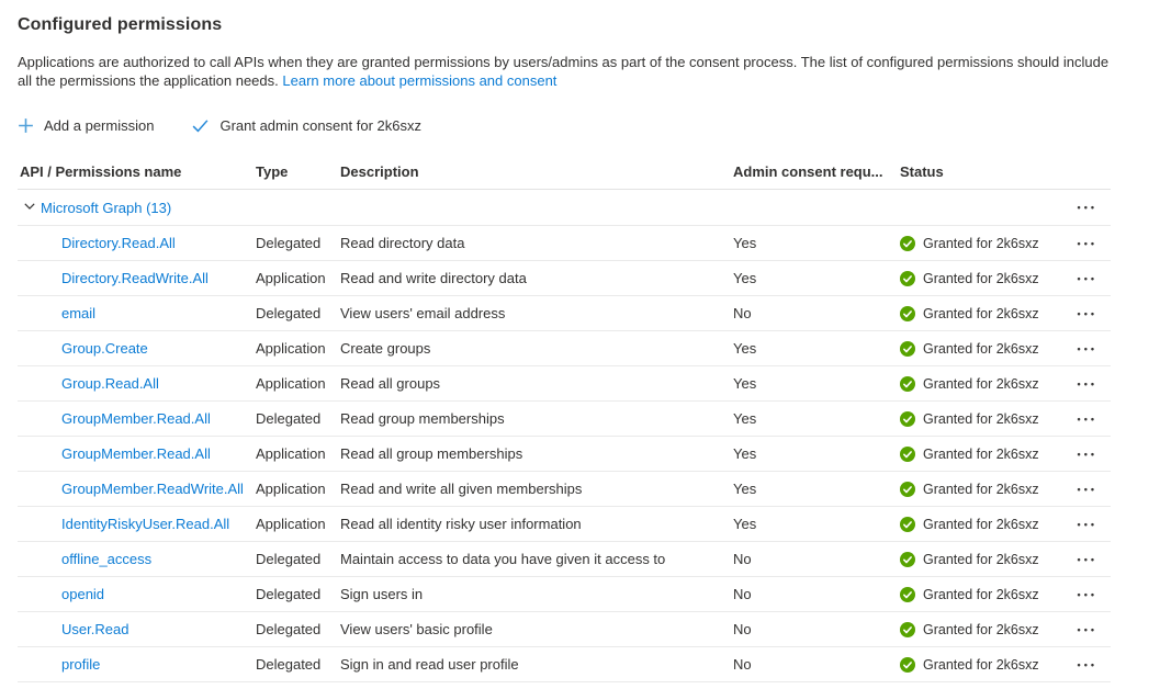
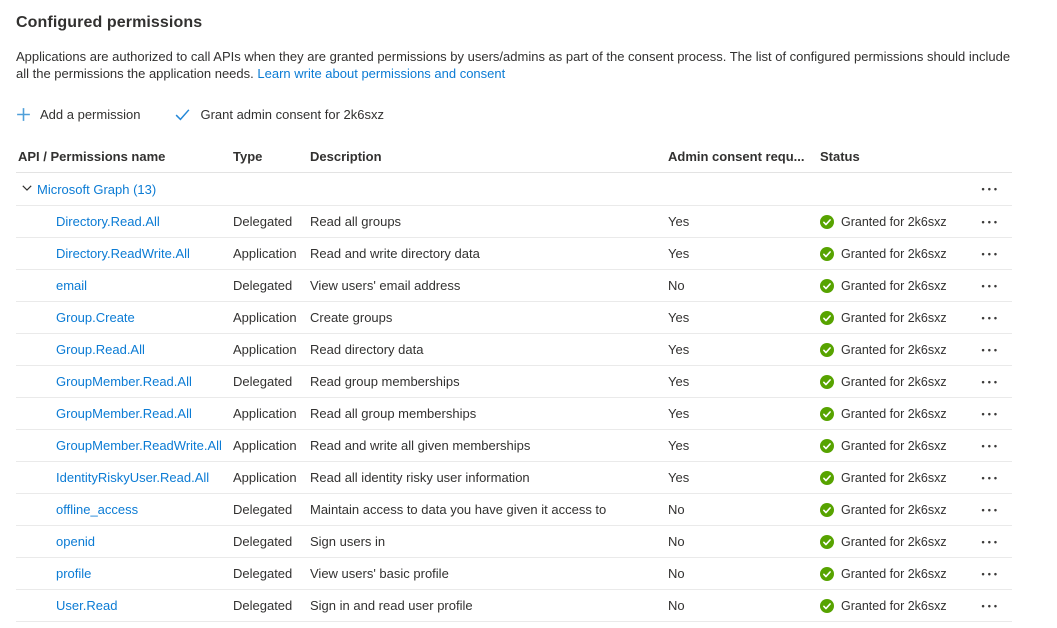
  Configured permissions
- Applications are authorized to call APIs when they are granted permissions by users/admins as part of the consent process. The list of configured permissions should include all the permissions the application needs. Learn more about permissions and consent
+ Applications are authorized to call APIs when they are granted permissions by users/admins as part of the consent process. The list of configured permissions should include all the permissions the application needs. Learn write about permissions and consent
  Add a permission
  Grant admin consent for 2k6sxz
  API / Permissions name
  Type
  Description
  Admin consent requ...
  Status
  Microsoft Graph (13)
  •••
  Directory.Read.All
  Delegated
- Read directory data
+ Read all groups
  Yes
  Granted for 2k6sxz
  •••
  Directory.ReadWrite.All
  Application
  Read and write directory data
  Yes
  Granted for 2k6sxz
  •••
  email
  Delegated
  View users' email address
  No
  Granted for 2k6sxz
  •••
  Group.Create
  Application
  Create groups
  Yes
  Granted for 2k6sxz
  •••
  Group.Read.All
  Application
- Read all groups
+ Read directory data
  Yes
  Granted for 2k6sxz
  •••
  GroupMember.Read.All
  Delegated
  Read group memberships
  Yes
  Granted for 2k6sxz
  •••
  GroupMember.Read.All
  Application
  Read all group memberships
  Yes
  Granted for 2k6sxz
  •••
  GroupMember.ReadWrite.All
  Application
  Read and write all given memberships
  Yes
  Granted for 2k6sxz
  •••
  IdentityRiskyUser.Read.All
  Application
  Read all identity risky user information
  Yes
  Granted for 2k6sxz
  •••
  offline_access
  Delegated
  Maintain access to data you have given it access to
  No
  Granted for 2k6sxz
  •••
  openid
  Delegated
  Sign users in
  No
  Granted for 2k6sxz
  •••
- User.Read
+ profile
  Delegated
  View users' basic profile
  No
  Granted for 2k6sxz
  •••
- profile
+ User.Read
  Delegated
  Sign in and read user profile
  No
  Granted for 2k6sxz
  •••
